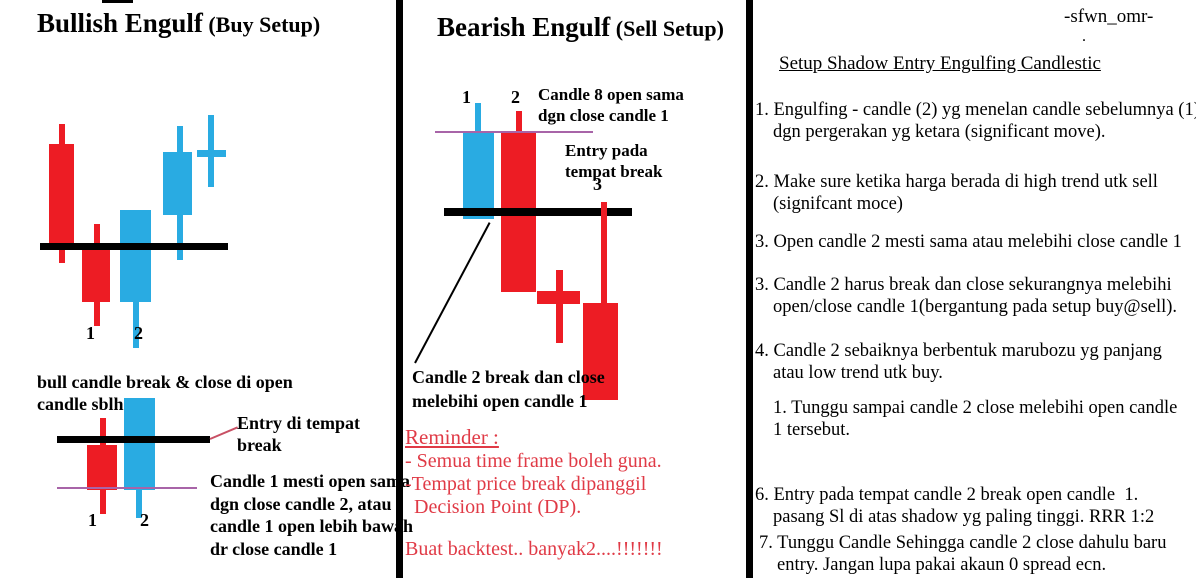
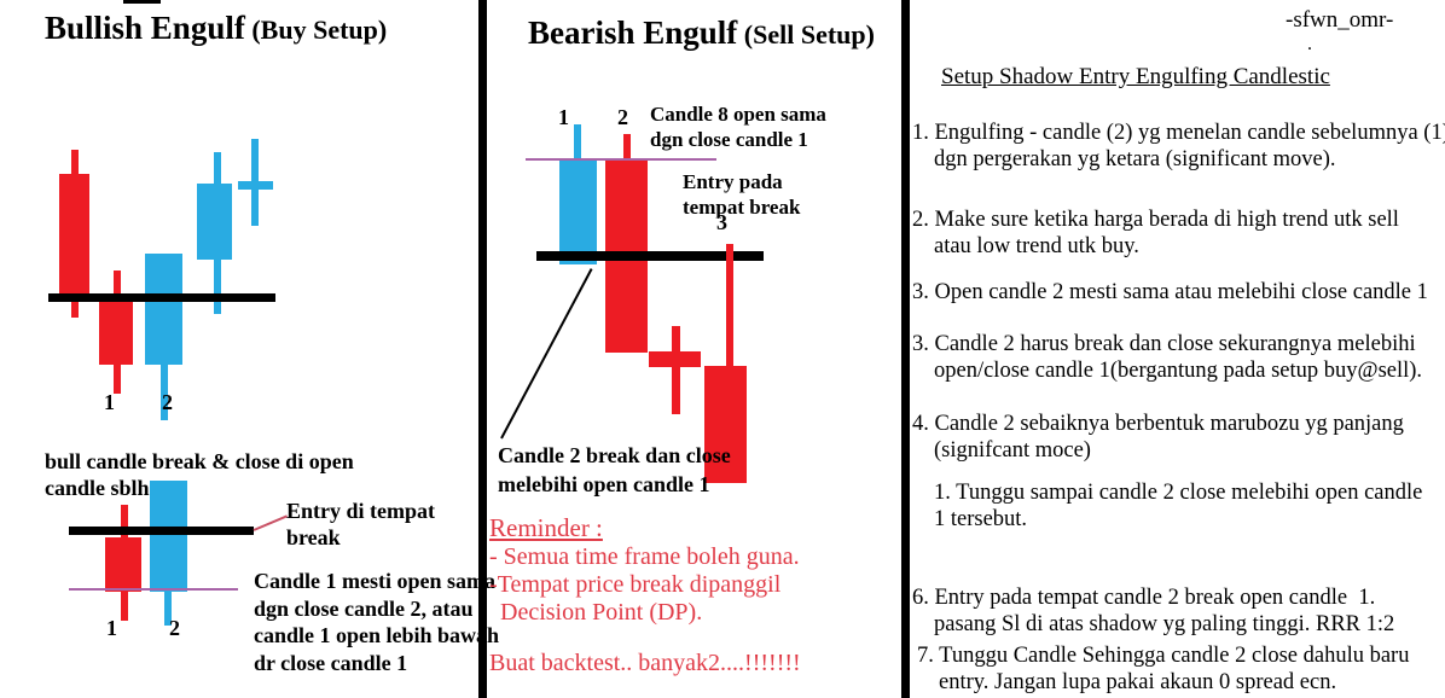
  Bullish Engulf (Buy Setup)
  1
  2
  bull candle break & close di open
  candle sblh
  1
  2
  Entry di tempat
  break
  Candle 1 mesti open sama
  dgn close candle 2, atau
  candle 1 open lebih bawah
  dr close candle 1
  Bearish Engulf (Sell Setup)
  1
  2
  3
  Candle 8 open sama
  dgn close candle 1
  Entry pada
  tempat break
  Candle 2 break dan close
  melebihi open candle 1
  Reminder :
  - Semua time frame boleh guna.
  -Tempat price break dipanggil
  Decision Point (DP).
  Buat backtest.. banyak2....!!!!!!!
  -sfwn_omr-
  .
  Setup Shadow Entry Engulfing Candlestic
  1. Engulfing - candle (2) yg menelan candle sebelumnya (1
  dgn pergerakan yg ketara (significant move).
  2. Make sure ketika harga berada di high trend utk sell
- (signifcant moce)
+ atau low trend utk buy.
  3. Open candle 2 mesti sama atau melebihi close candle 1
  3. Candle 2 harus break dan close sekurangnya melebihi
  open/close candle 1(bergantung pada setup buy@sell).
  4. Candle 2 sebaiknya berbentuk marubozu yg panjang
- atau low trend utk buy.
+ (signifcant moce)
  1. Tunggu sampai candle 2 close melebihi open candle
  1 tersebut.
  6. Entry pada tempat candle 2 break open candle 1.
  pasang Sl di atas shadow yg paling tinggi. RRR 1:2
  7. Tunggu Candle Sehingga candle 2 close dahulu baru
  entry. Jangan lupa pakai akaun 0 spread ecn.
